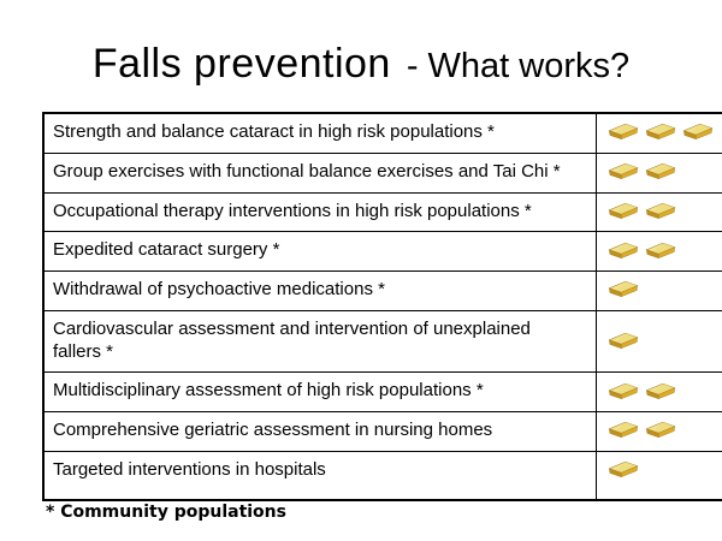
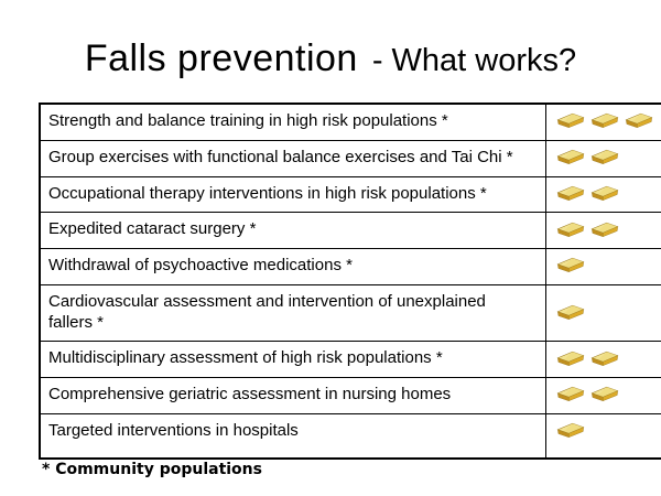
  Falls prevention - What works?
- Strength and balance cataract in high risk populations *
+ Strength and balance training in high risk populations *
  Group exercises with functional balance exercises and Tai Chi *
  Occupational therapy interventions in high risk populations *
  Expedited cataract surgery *
  Withdrawal of psychoactive medications *
  Cardiovascular assessment and intervention of unexplained fallers *
  Multidisciplinary assessment of high risk populations *
  Comprehensive geriatric assessment in nursing homes
  Targeted interventions in hospitals
  * Community populations
